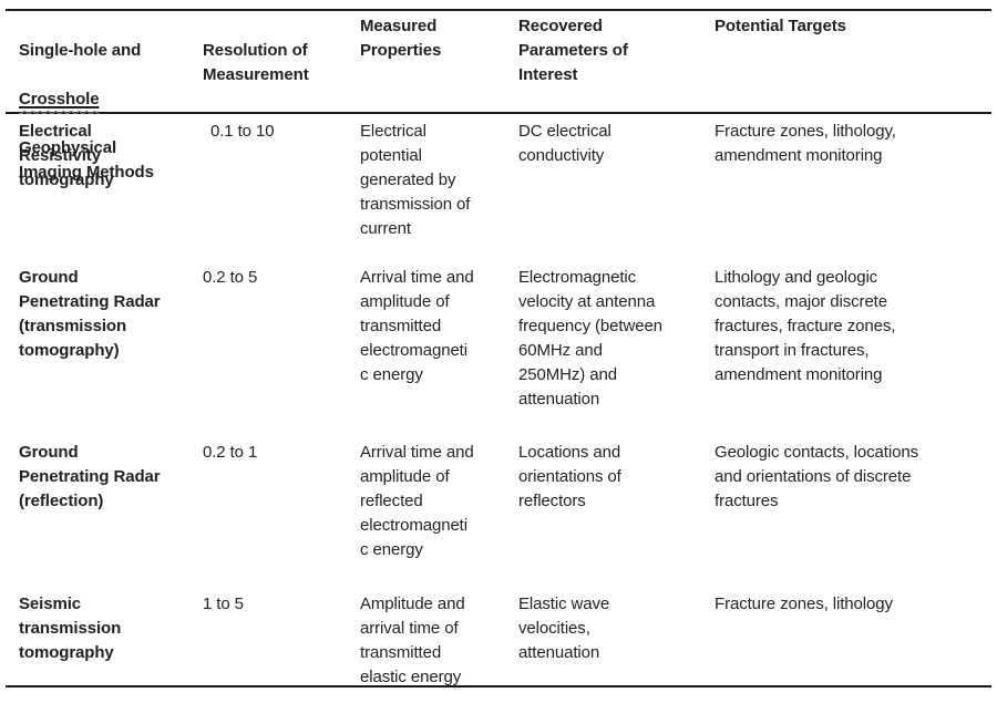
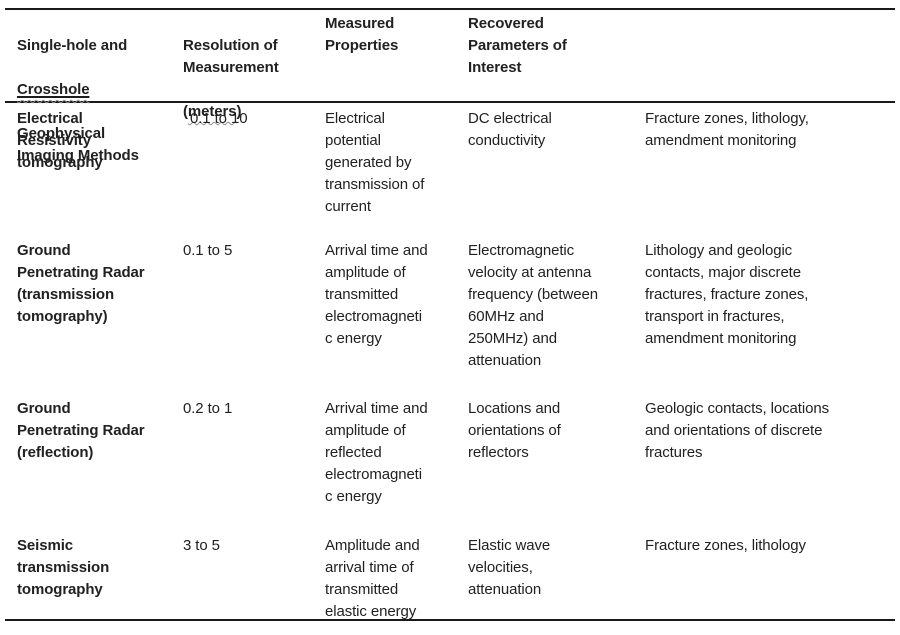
  Single-hole and
  Crosshole
  Geophysical
  Imaging Methods
  Resolution of
  Measurement
+ (meters)
  Measured
  Properties
  Recovered
  Parameters of
  Interest
- Potential Targets
  Electrical
  Resistivity
  tomography
  0.1 to 10
  Electrical
  potential
  generated by
  transmission of
  current
  DC electrical
  conductivity
  Fracture zones, lithology,
  amendment monitoring
  Ground
  Penetrating Radar
  (transmission
  tomography)
- 0.2 to 5
+ 0.1 to 5
  Arrival time and
  amplitude of
  transmitted
  electromagneti
  c energy
  Electromagnetic
  velocity at antenna
  frequency (between
  60MHz and
  250MHz) and
  attenuation
  Lithology and geologic
  contacts, major discrete
  fractures, fracture zones,
  transport in fractures,
  amendment monitoring
  Ground
  Penetrating Radar
  (reflection)
  0.2 to 1
  Arrival time and
  amplitude of
  reflected
  electromagneti
  c energy
  Locations and
  orientations of
  reflectors
  Geologic contacts, locations
  and orientations of discrete
  fractures
  Seismic
  transmission
  tomography
- 1 to 5
+ 3 to 5
  Amplitude and
  arrival time of
  transmitted
  elastic energy
  Elastic wave
  velocities,
  attenuation
  Fracture zones, lithology
